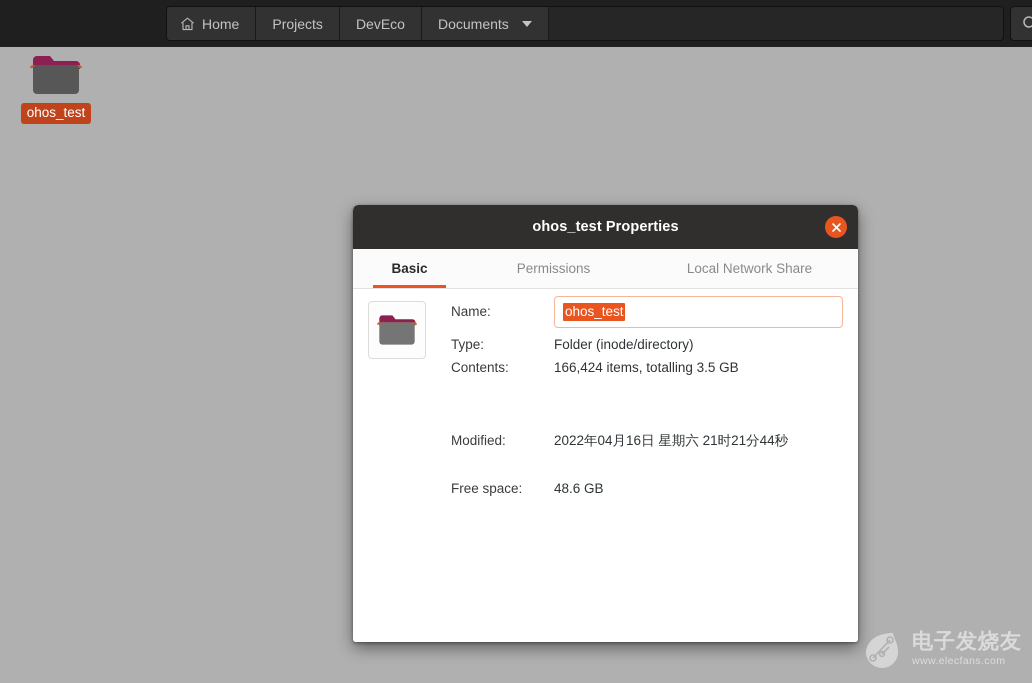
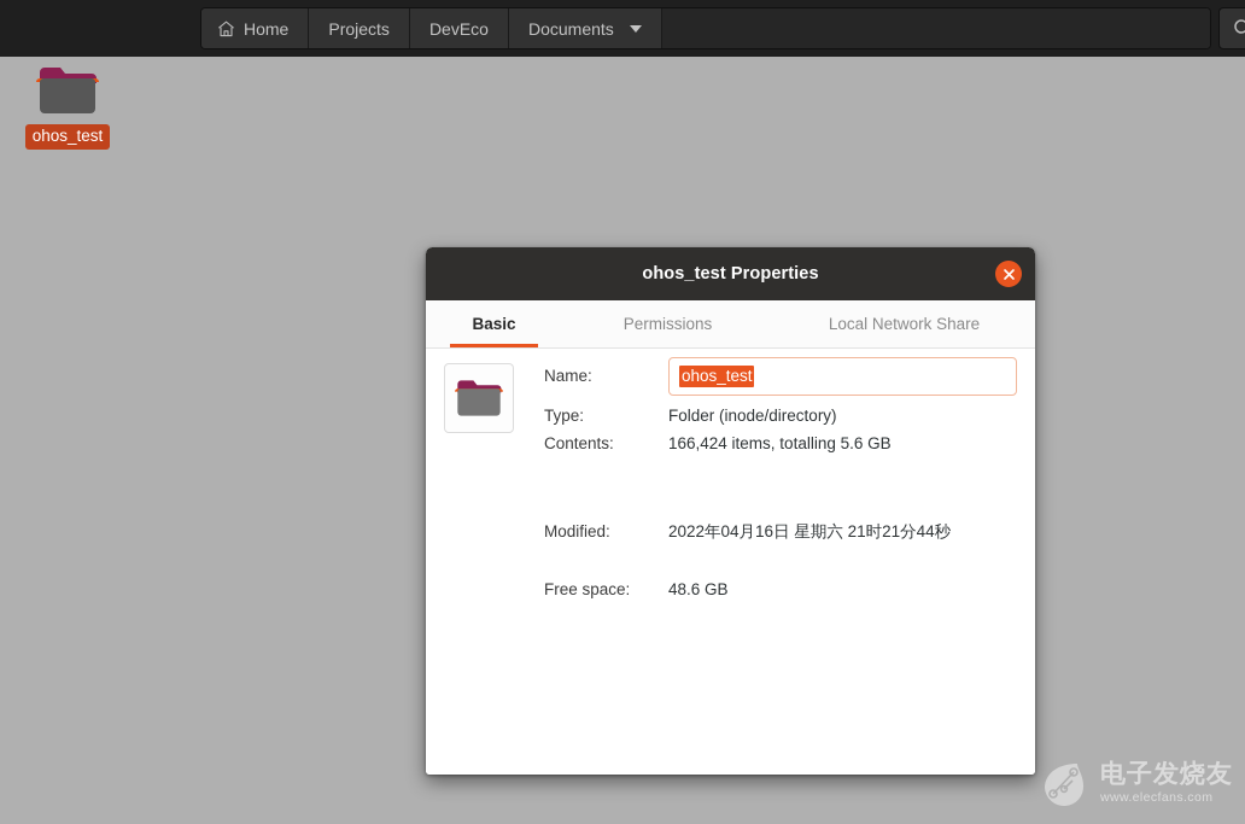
  Home
  Projects
  DevEco
  Documents
  ohos_test
  ohos_test Properties
  Basic
  Permissions
  Local Network Share
  Name:
  ohos_test
  Type:
  Folder (inode/directory)
  Contents:
- 166,424 items, totalling 3.5 GB
+ 166,424 items, totalling 5.6 GB
  Modified:
  2022年04月16日 星期六 21时21分44秒
  Free space:
  48.6 GB
  电子发烧友
  www.elecfans.com
